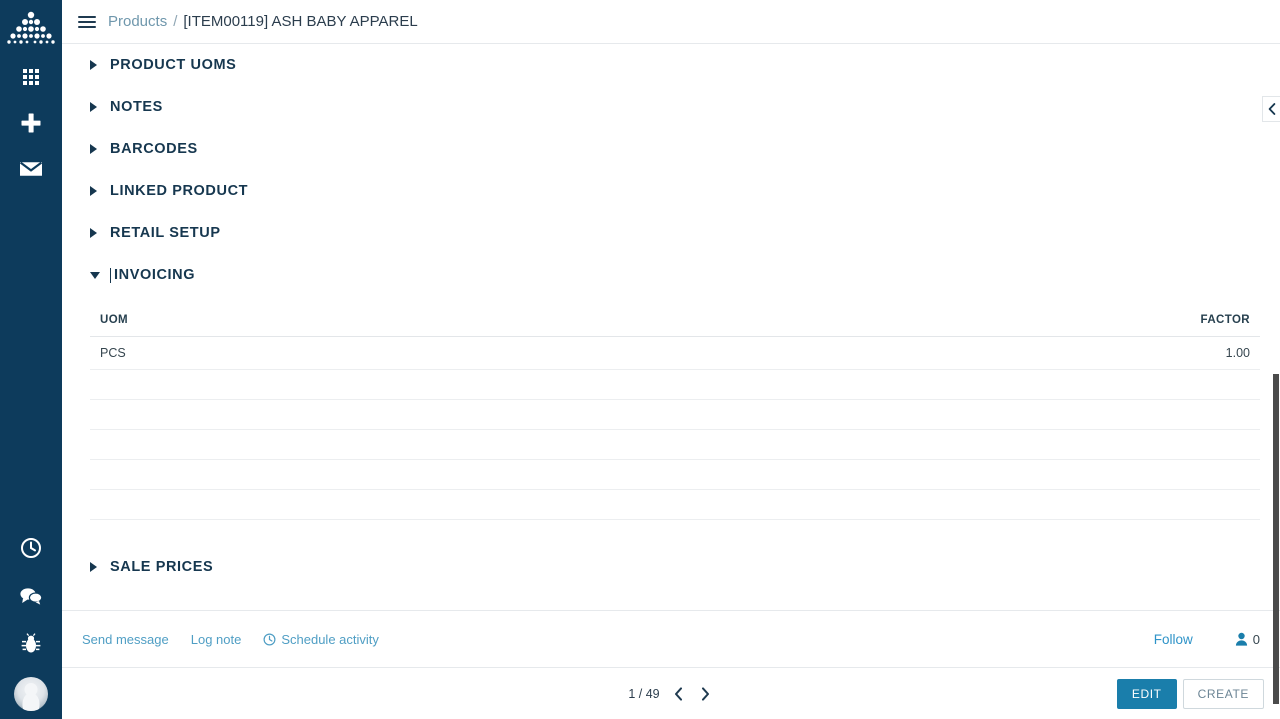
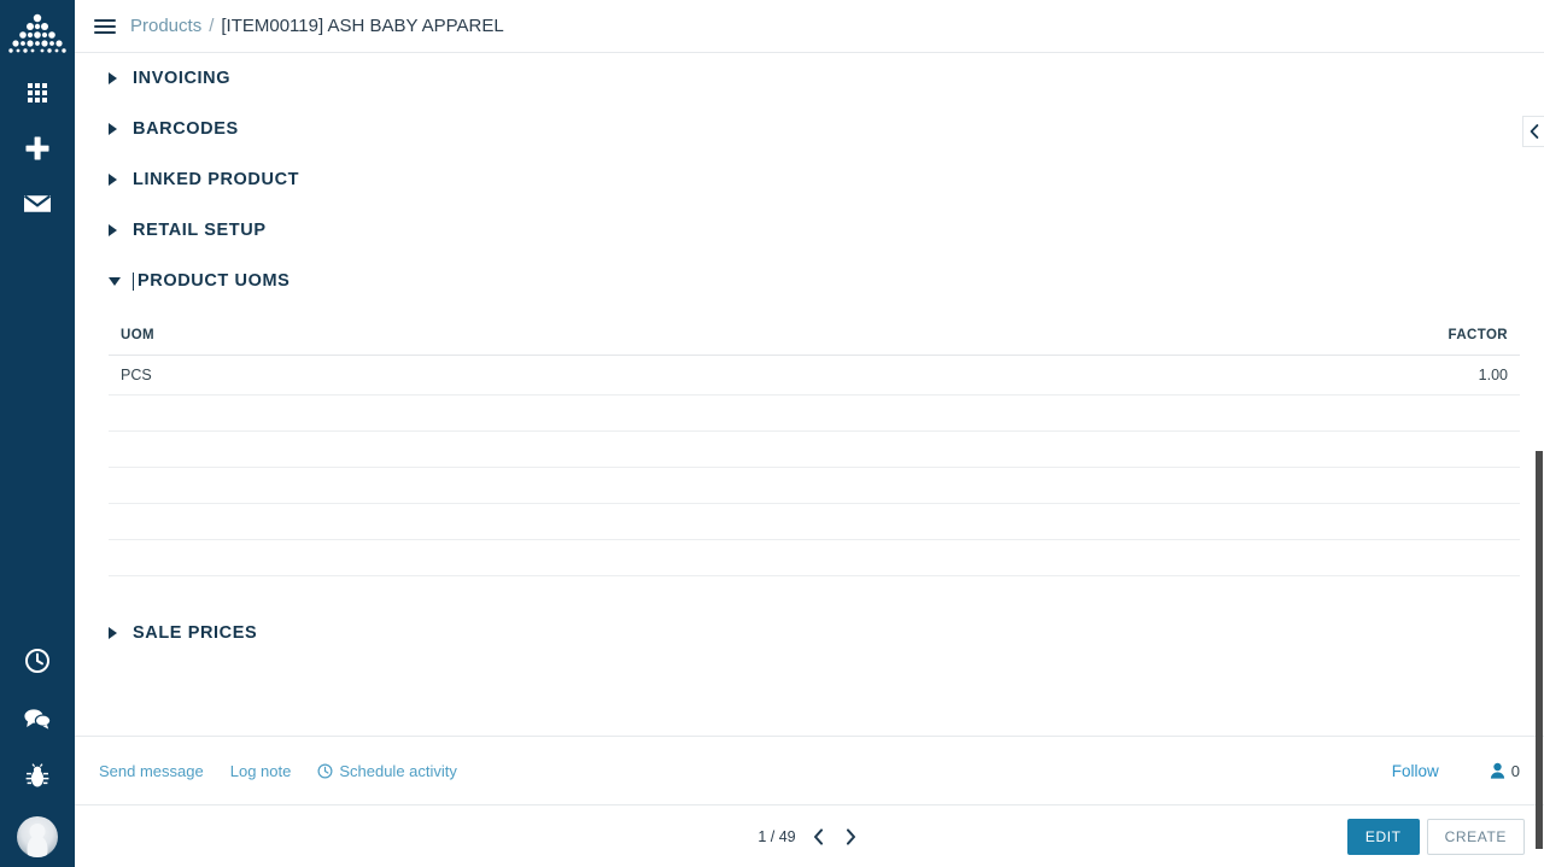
  Products
  /
  [ITEM00119] ASH BABY APPAREL
- PRODUCT UOMS
+ INVOICING
- NOTES
  BARCODES
  LINKED PRODUCT
  RETAIL SETUP
- INVOICING
+ PRODUCT UOMS
  UOM	FACTOR
  PCS	1.00
  SALE PRICES
  Send message
  Log note
  Schedule activity
  Follow
  0
  1 / 49
  EDIT
  CREATE
